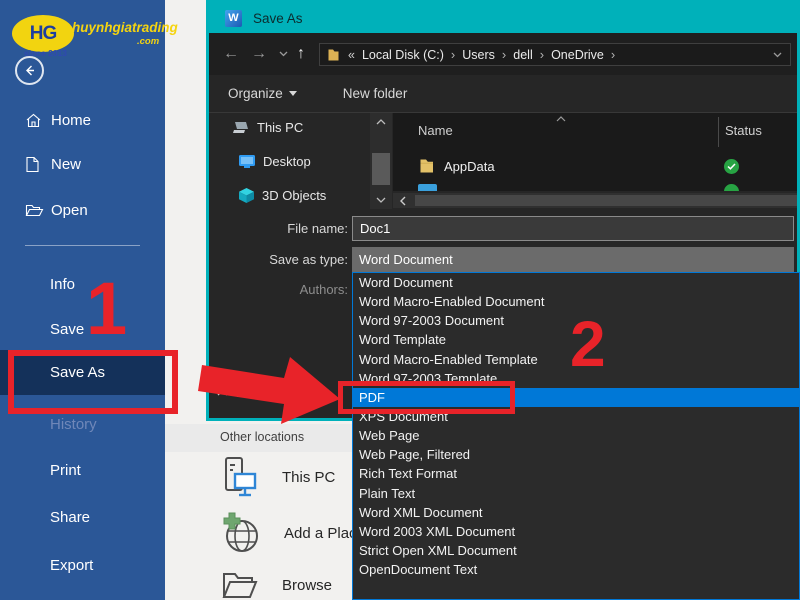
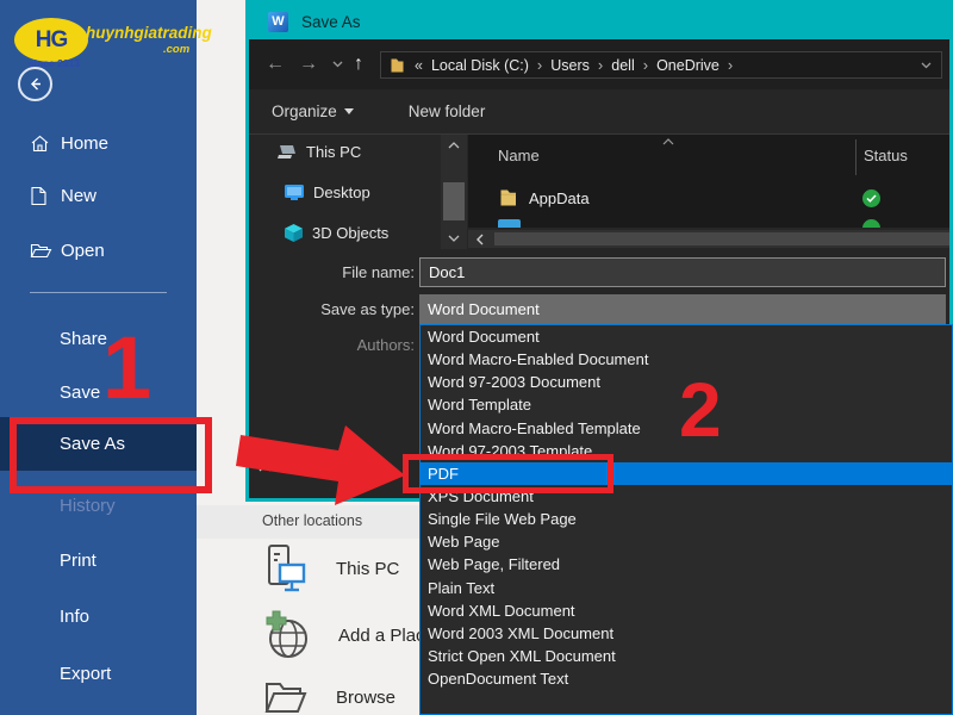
  HG
  huynhgiatrading
  .com
  since 2013
  Home
  New
  Open
- Info
+ Share
  Save
  Save As
  History
  Print
- Share
+ Info
  Export
  Other locations
  This PC
  Add a Pla
  Browse
  W
  Save As
  ←
  →
  ↑
  «
  Local Disk (C:)
  ›
  Users
  ›
  dell
  ›
  OneDrive
  ›
  Organize
  New folder
  This PC
  Desktop
  3D Objects
  Name
  Status
  AppData
  File name:
  Doc1
  Save as type:
  Word Document
  Authors:
  Word Document
  Word Macro-Enabled Document
  Word 97-2003 Document
  Word Template
  Word Macro-Enabled Template
  Word 97-2003 Template
  PDF
  XPS Document
+ Single File Web Page
  Web Page
  Web Page, Filtered
- Rich Text Format
  Plain Text
  Word XML Document
  Word 2003 XML Document
  Strict Open XML Document
  OpenDocument Text
  1
  2
